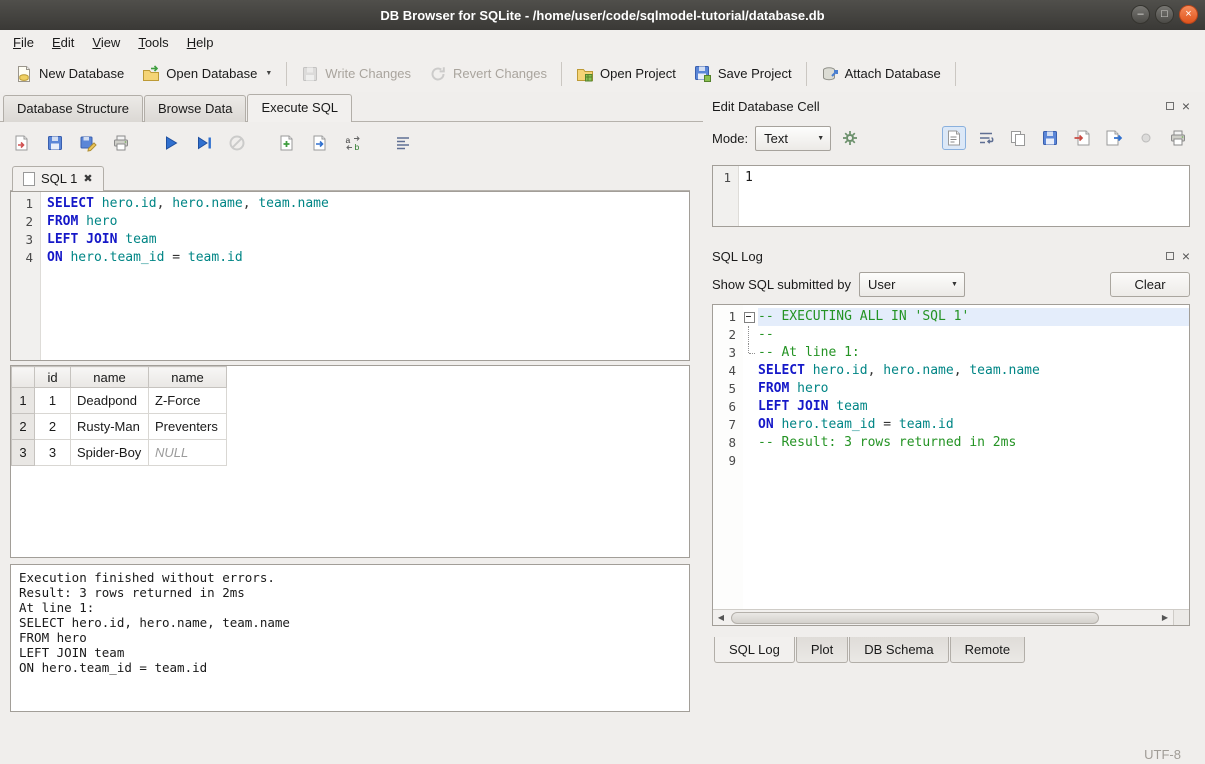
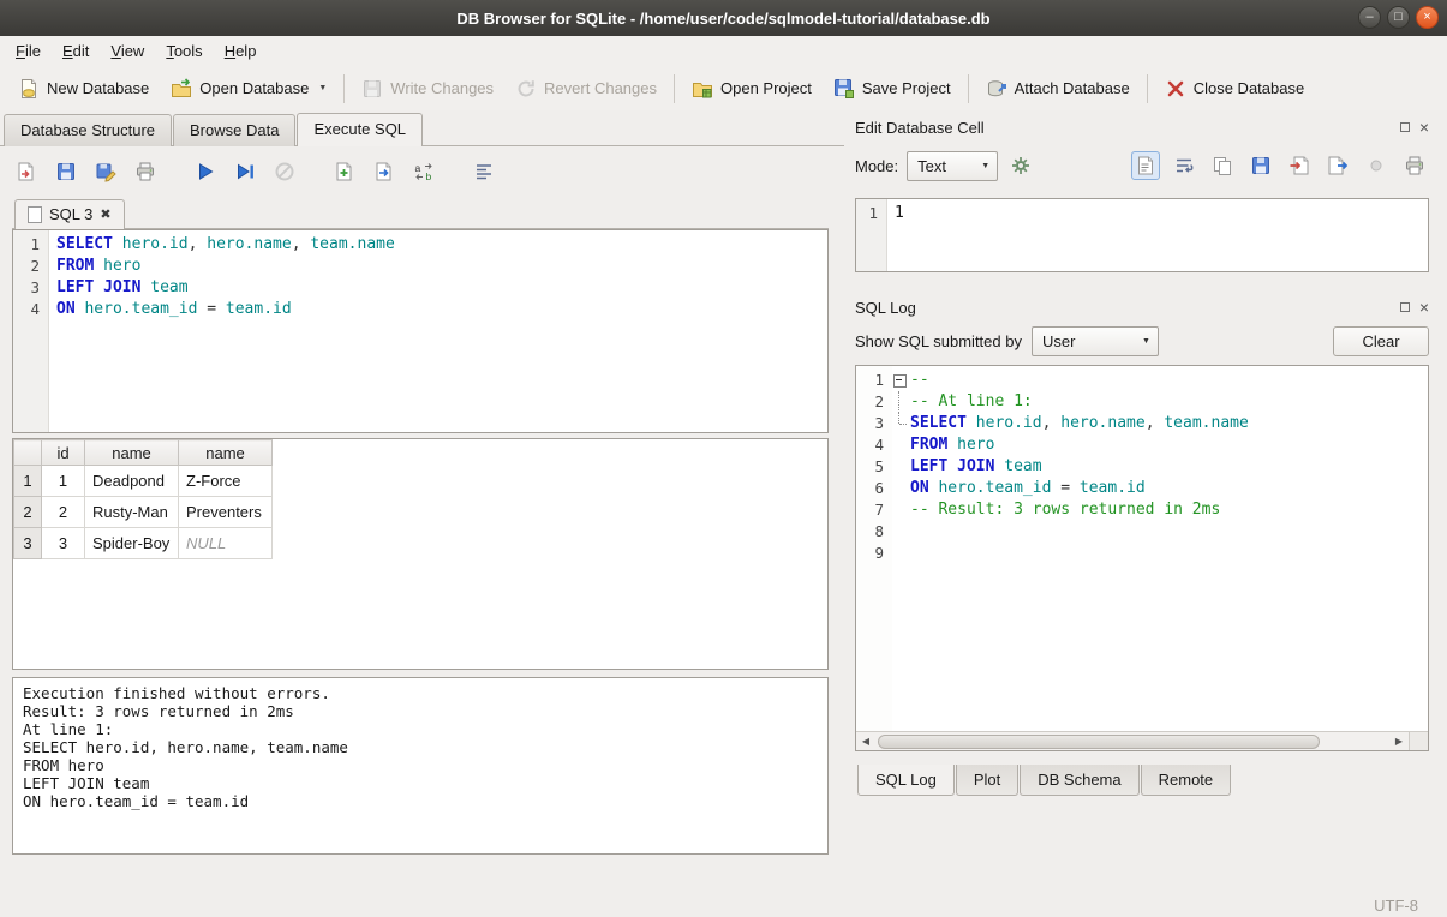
  DB Browser for SQLite - /home/user/code/sqlmodel-tutorial/database.db
  –
  □
  ×
  File
  Edit
  View
  Tools
  Help
  New Database
  Open Database
  Write Changes
  Revert Changes
  Open Project
  Save Project
  Attach Database
+ Close Database
  Database Structure
  Browse Data
  Execute SQL
  a
  b
- SQL 1
+ SQL 3
  ✖
  1
  2
  3
  4
  SELECT hero.id, hero.name, team.name
  FROM hero
  LEFT JOIN team
  ON hero.team_id = team.id
  	id	name	name
  1	1	Deadpond	Z-Force
  2	2	Rusty-Man	Preventers
  3	3	Spider-Boy	NULL
  Execution finished without errors.
  Result: 3 rows returned in 2ms
  At line 1:
  SELECT hero.id, hero.name, team.name
  FROM hero
  LEFT JOIN team
  ON hero.team_id = team.id
  Edit Database Cell
  ×
  Mode:
  Text
  1
  1
  SQL Log
  ×
  Show SQL submitted by
  User
  Clear
  1
  2
  3
  4
  5
  6
  7
  8
  9
- -- EXECUTING ALL IN 'SQL 1'
  --
  -- At line 1:
  SELECT hero.id, hero.name, team.name
  FROM hero
  LEFT JOIN team
  ON hero.team_id = team.id
  -- Result: 3 rows returned in 2ms
  ◀
  ▶
  SQL Log
  Plot
  DB Schema
  Remote
  UTF-8
